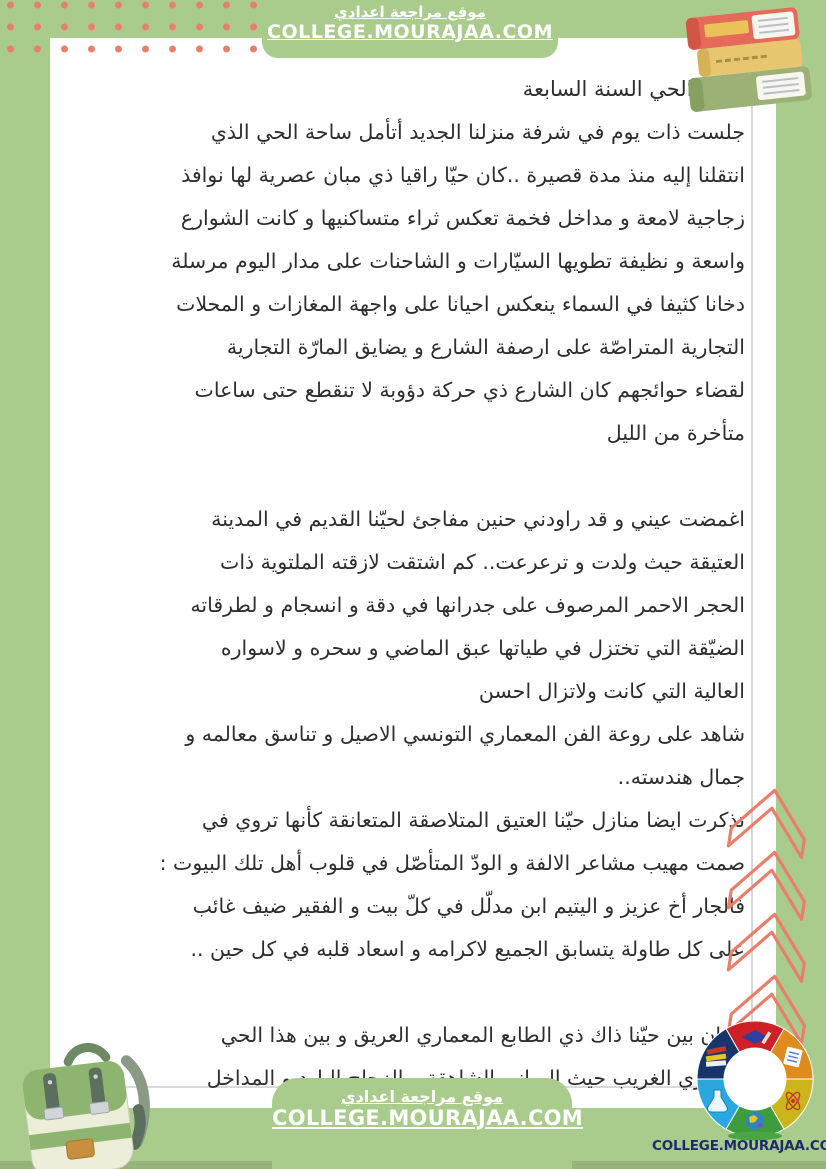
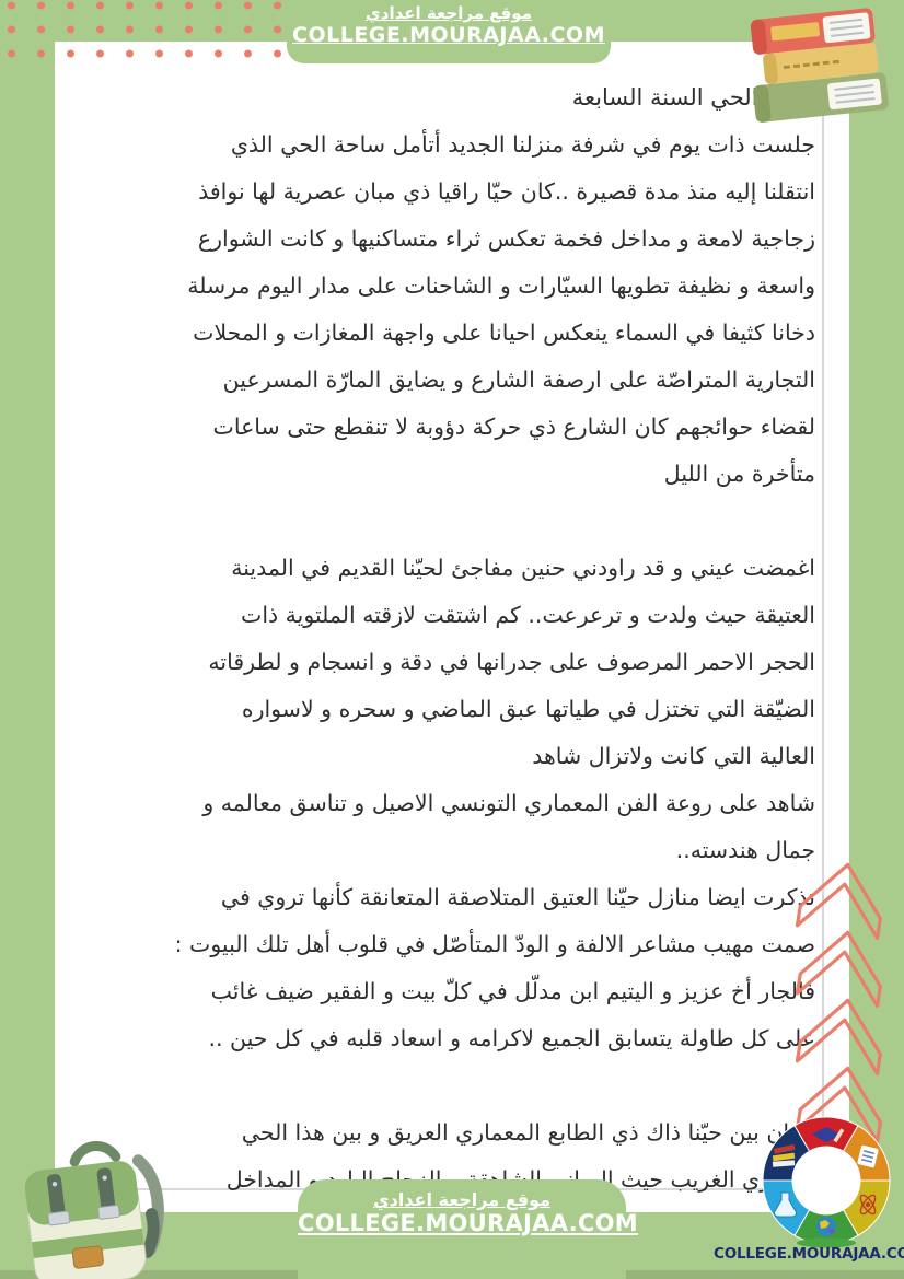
  لحي السنة السابعة
  جلست ذات يوم في شرفة منزلنا الجديد أتأمل ساحة الحي الذي
  انتقلنا إليه منذ مدة قصيرة ..كان حيّا راقيا ذي مبان عصرية لها نوافذ
  زجاجية لامعة و مداخل فخمة تعكس ثراء متساكنيها و كانت الشوارع
  واسعة و نظيفة تطويها السيّارات و الشاحنات على مدار اليوم مرسلة
  دخانا كثيفا في السماء ينعكس احيانا على واجهة المغازات و المحلات
- التجارية المتراصّة على ارصفة الشارع و يضايق المارّة التجارية
+ التجارية المتراصّة على ارصفة الشارع و يضايق المارّة المسرعين
  لقضاء حوائجهم كان الشارع ذي حركة دؤوبة لا تنقطع حتى ساعات
  متأخرة من الليل
  اغمضت عيني و قد راودني حنين مفاجئ لحيّنا القديم في المدينة
  العتيقة حيث ولدت و ترعرعت.. كم اشتقت لازقته الملتوية ذات
  الحجر الاحمر المرصوف على جدرانها في دقة و انسجام و لطرقاته
  الضيّقة التي تختزل في طياتها عبق الماضي و سحره و لاسواره
- العالية التي كانت ولاتزال احسن
+ العالية التي كانت ولاتزال شاهد
  شاهد على روعة الفن المعماري التونسي الاصيل و تناسق معالمه و
  جمال هندسته..
  ذكرت ايضا منازل حيّنا العتيق المتلاصقة المتعانقة كأنها تروي في
  صمت مهيب مشاعر الالفة و الودّ المتأصّل في قلوب أهل تلك البيوت :
  فلجار أخ عزيز و اليتيم ابن مدلّل في كلّ بيت و الفقير ضيف غائب
  على كل طاولة يتسابق الجميع لاكرامه و اسعاد قلبه في كل حين ..
  ن بين حيّنا ذاك ذي الطابع المعماري العريق و بين هذا الحي
  موقع مراجعة اعدادي
  COLLEGE.MOURAJAA.COM
  موقع مراجعة اعدادي
  COLLEGE.MOURAJAA.CO
  COLLEGE.MOURAJAA.CO
